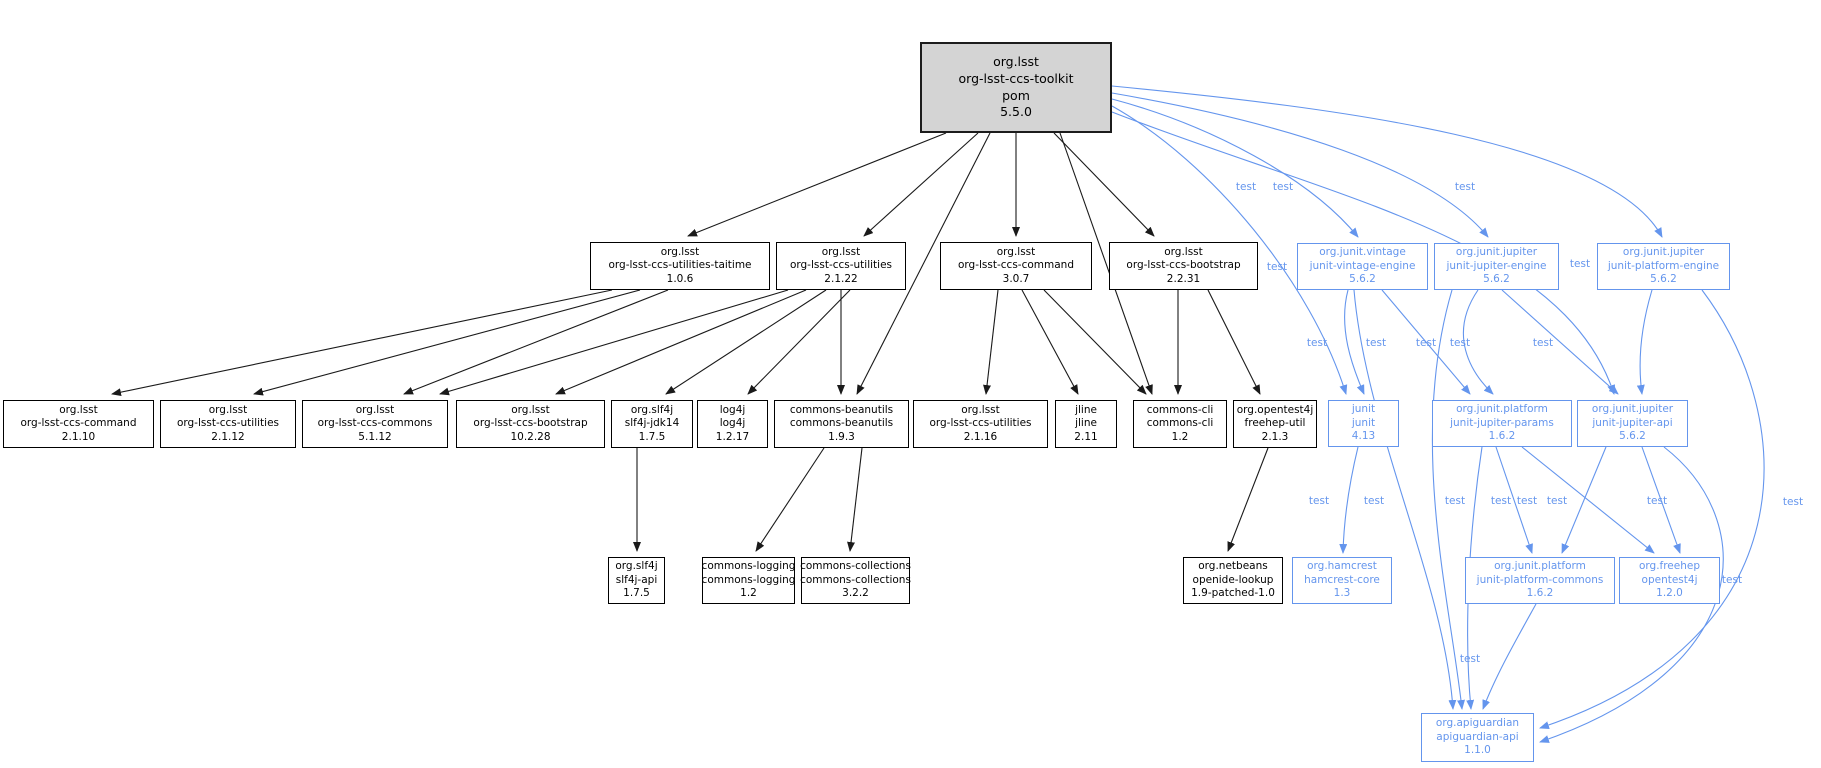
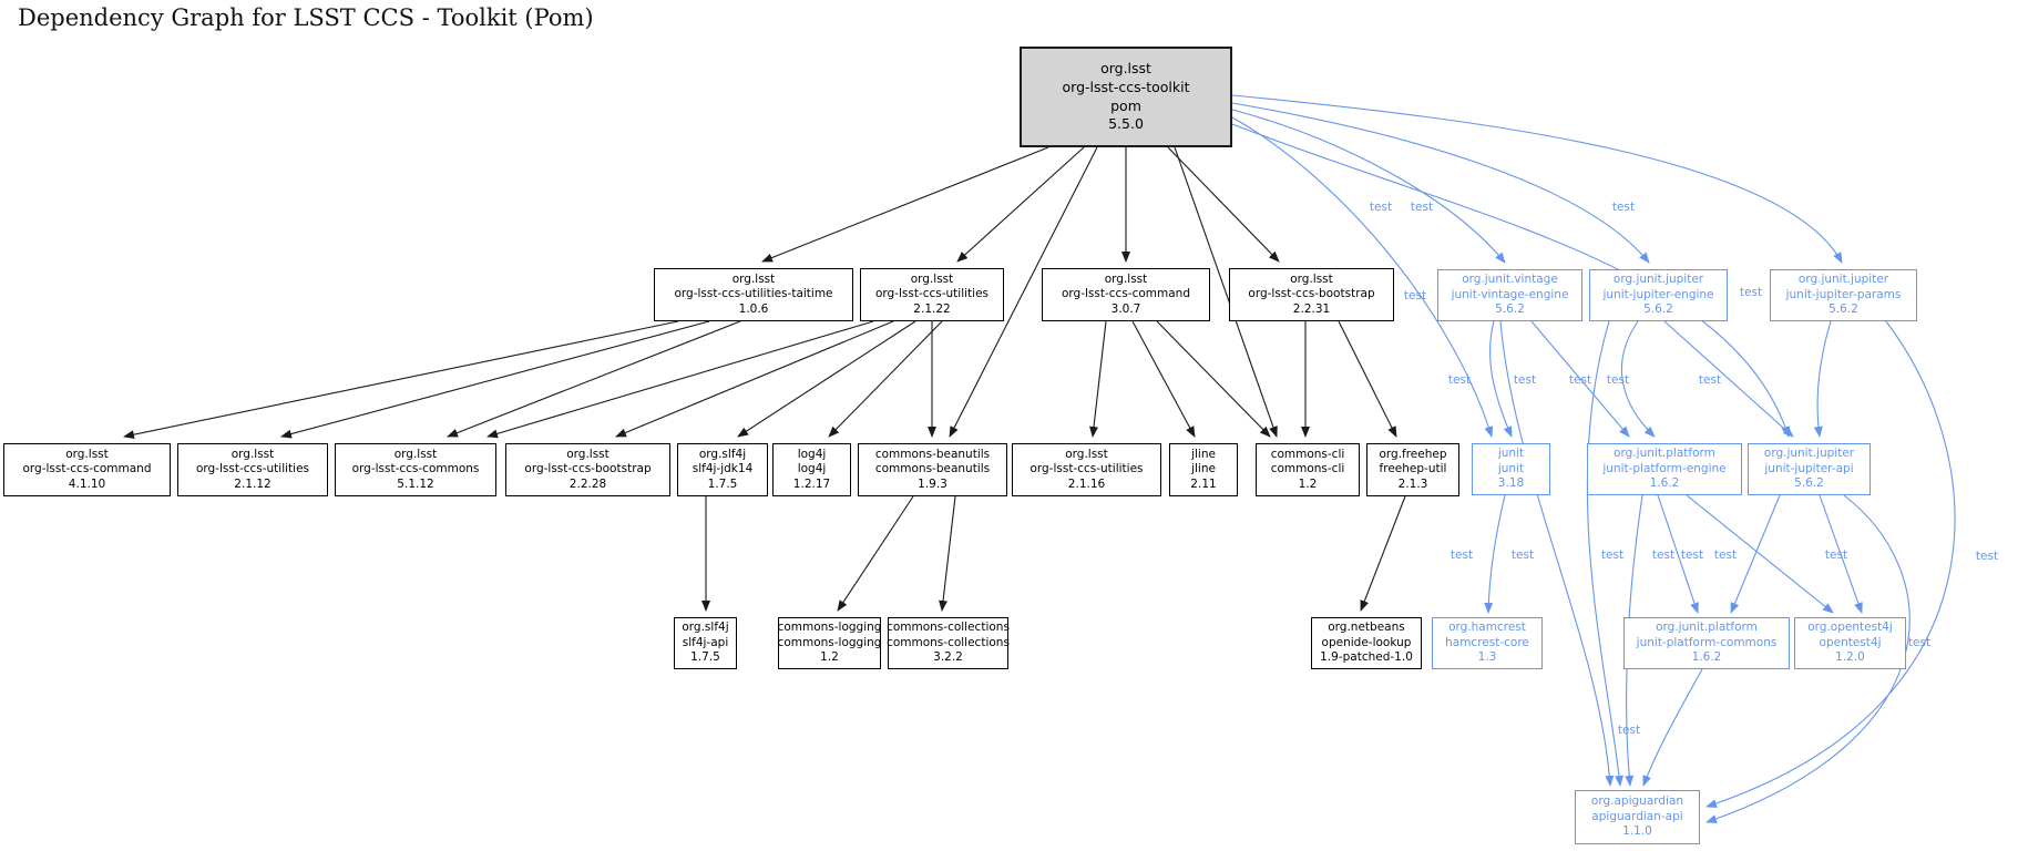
+ Dependency Graph for LSST CCS - Toolkit (Pom)
  org.lsst
  org-lsst-ccs-toolkit
  pom
  5.5.0
  org.lsst
  org-lsst-ccs-utilities-taitime
  1.0.6
  org.lsst
  org-lsst-ccs-utilities
  2.1.22
  org.lsst
  org-lsst-ccs-command
  3.0.7
  org.lsst
  org-lsst-ccs-bootstrap
  2.2.31
  org.junit.vintage
  junit-vintage-engine
  5.6.2
  org.junit.jupiter
  junit-jupiter-engine
  5.6.2
  org.junit.jupiter
- junit-platform-engine
+ junit-jupiter-params
  5.6.2
  org.lsst
  org-lsst-ccs-command
- 2.1.10
+ 4.1.10
  org.lsst
  org-lsst-ccs-utilities
  2.1.12
  org.lsst
  org-lsst-ccs-commons
  5.1.12
  org.lsst
  org-lsst-ccs-bootstrap
- 10.2.28
+ 2.2.28
  org.slf4j
  slf4j-jdk14
  1.7.5
  log4j
  log4j
  1.2.17
  commons-beanutils
  commons-beanutils
  1.9.3
  org.lsst
  org-lsst-ccs-utilities
  2.1.16
  jline
  jline
  2.11
  commons-cli
  commons-cli
  1.2
- org.opentest4j
+ org.freehep
  freehep-util
  2.1.3
  junit
  junit
- 4.13
+ 3.18
  org.junit.platform
- junit-jupiter-params
+ junit-platform-engine
  1.6.2
  org.junit.jupiter
  junit-jupiter-api
  5.6.2
  org.slf4j
  slf4j-api
  1.7.5
  commons-logging
  commons-logging
  1.2
  commons-collections
  commons-collections
  3.2.2
  org.netbeans
  openide-lookup
  1.9-patched-1.0
  org.hamcrest
  hamcrest-core
  1.3
  org.junit.platform
  junit-platform-commons
  1.6.2
- org.freehep
+ org.opentest4j
  opentest4j
  1.2.0
  org.apiguardian
  apiguardian-api
  1.1.0
  test
  test
  test
  test
  test
  test
  test
  test
  test
  test
  test
  test
  test
  test
  test
  test
  test
  test
  test
  test
